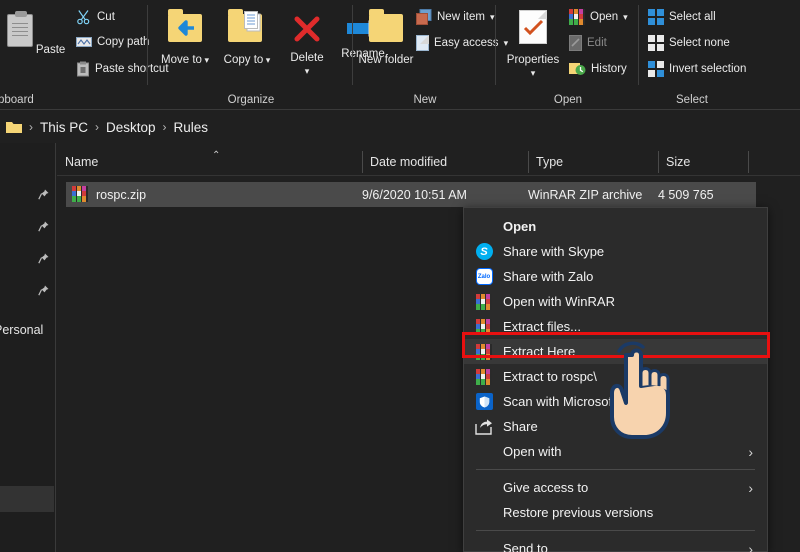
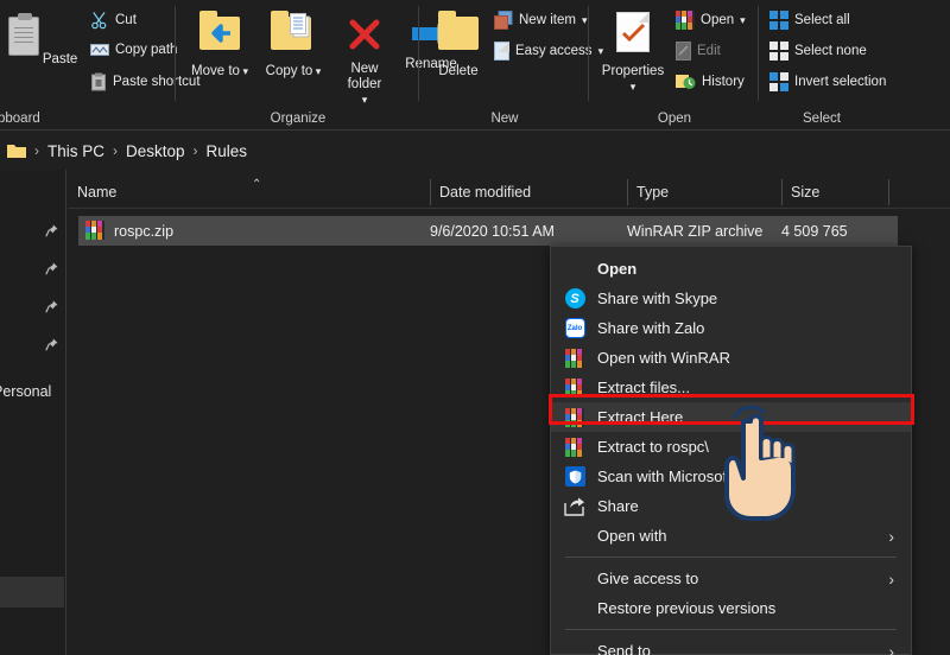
  Paste
  Cut
  Copy pat
  Paste shortcut
  pboard
  Move to ▾
  Copy to ▾
- Delete
+ New folder
  ▾
  Rname
  Organize
- New folder
+ Delete
  New item
  ▾
  Easy acces
  ▾
  New
  Properties
  ▾
  Open
  ▾
  Edit
  History
  Open
  Select all
  Select none
  Invert selection
  Select
  ›
  This PC
  ›
  Desktop
  ›
  Rules
  ersonal
  Name
  ⌃
  Date modified
  Type
  Size
  rospc.zip
  9/6/2020 10:51 AM
  WinRAR ZIP archive
  4 509 765
  Open
  S
  Share with Skype
  Share with Zalo
  Open with WinRAR
  Extract files...
  Extract Here
  Extract to rospc\
  Share
  Open with
  ›
  Give access to
  ›
  Restore previous versions
  Send to
  ›
